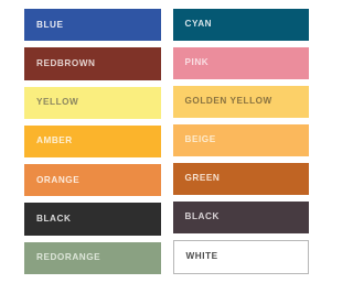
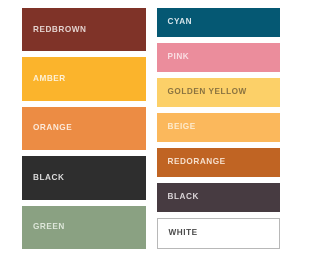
- BLUE
  REDBROWN
- YELLOW
  AMBER
  ORANGE
  BLACK
- REDORANGE
+ GREEN
  CYAN
  PINK
  GOLDEN YELLOW
  BEIGE
- GREEN
+ REDORANGE
  BLACK
  WHITE
